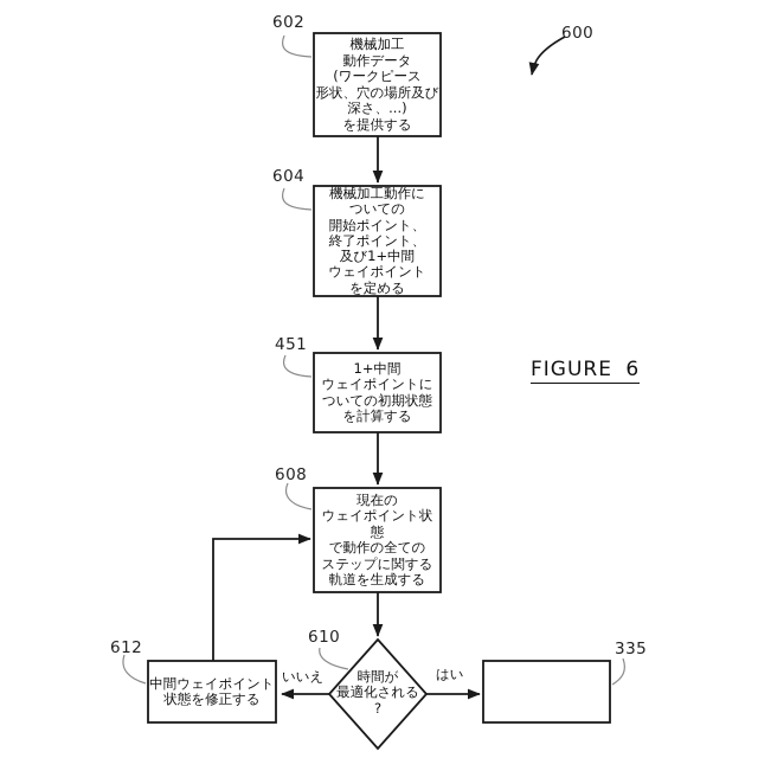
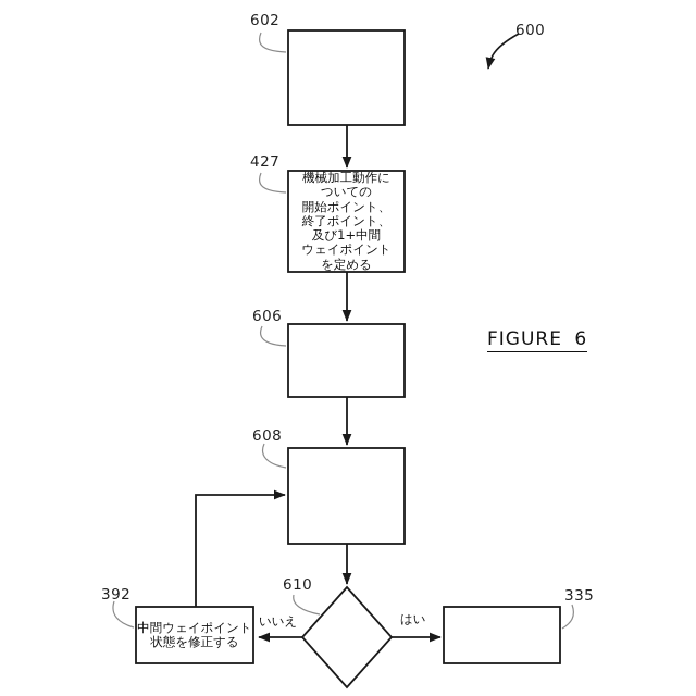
- 機械加工
- 動作データ
- (ワークピース
- 形状、穴の場所及び
- 深さ、...)
- を提供する
  機械加工動作に
  ついての
  開始ポイント、
  終了ポイント、
  及び1+中間
  ウェイポイント
  を定める
- 1+中間
- ウェイポイントに
- ついての初期状態
- を計算する
- 現在の
- ウェイポイント状態
- で動作の全ての
- ステップに関する
- 軌道を生成する
- 時間が
- 最適化される
- ?
  中間ウェイポイント
  状態を修正する
  602
- 604
+ 427
- 451
+ 606
  608
  610
- 612
+ 392
  335
  600
  いいえ
  はい
  FIGURE 6
